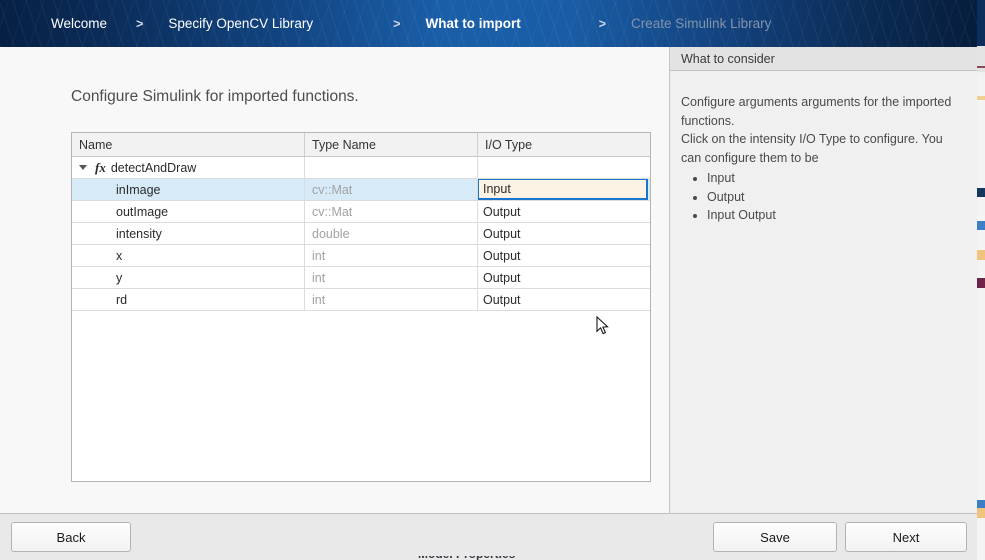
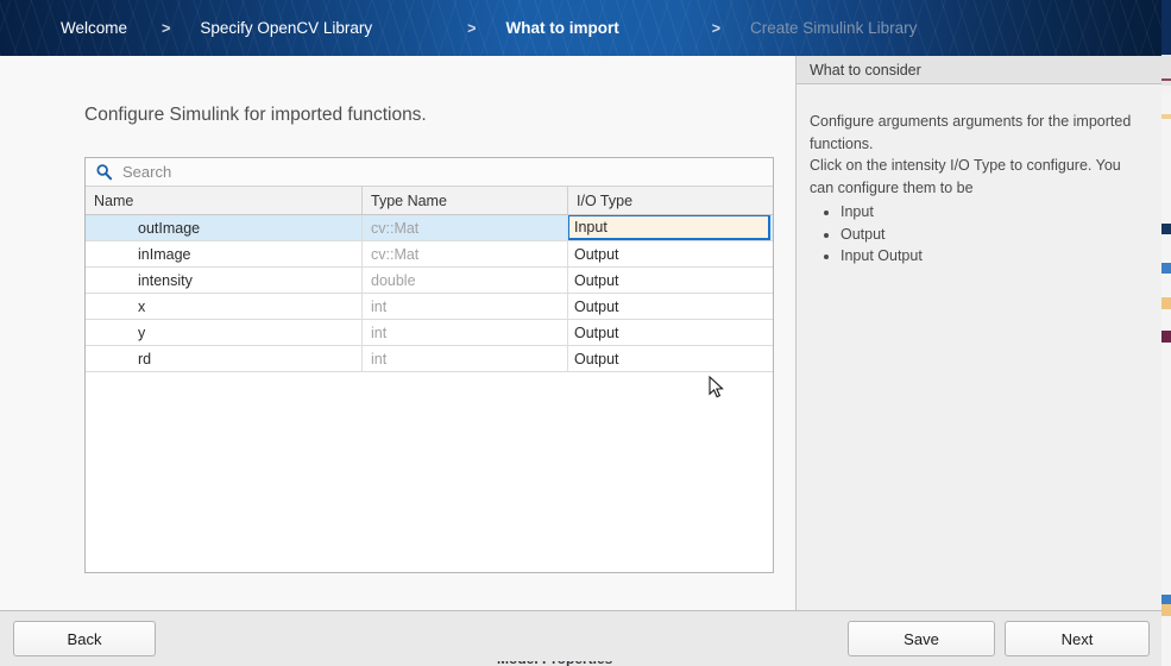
  Welcome
  >
  Specify OpenCV Library
  >
  What to import
  >
  Create Simulink Library
  Configure Simulink for imported functions.
+ Search
  Name
  Type Name
  I/O Type
- fx
- detectAndDraw
- inImage
+ outImage
  cv::Mat
  Input
- outImage
+ inImage
  cv::Mat
  Output
  intensity
  double
  Output
  x
  int
  Output
  y
  int
  Output
  rd
  int
  Output
  What to consider
  Configure arguments arguments for the imported functions.
  Click on the intensity I/O Type to configure. You can configure them to be
  Input
  Output
  Input Output
  Back
  Save
  Next
